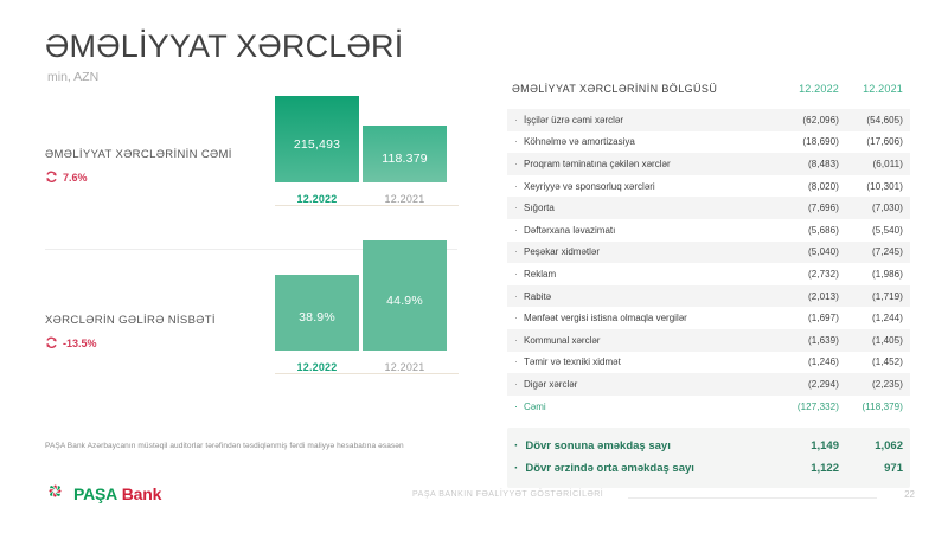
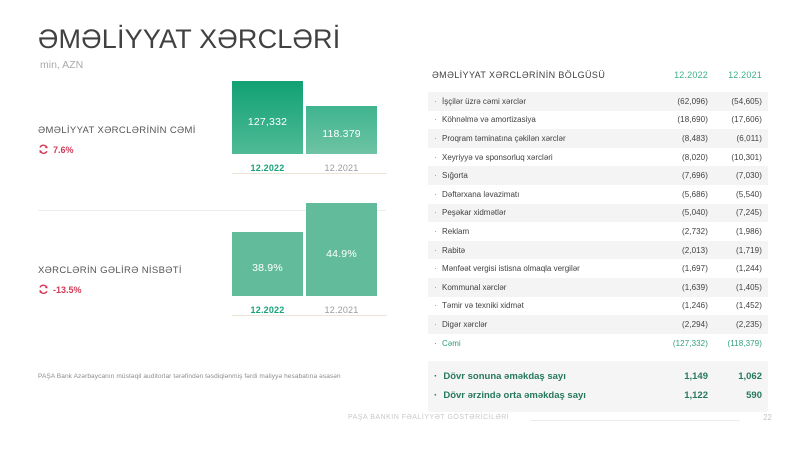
  ƏMƏLİYYAT XƏRCLƏRİ
  min, AZN
  ƏMƏLİYYAT XƏRCLƏRİNİN CƏMİ
  7.6%
- 215,493
+ 127,332
  12.2022
  118.379
  12.2021
  XƏRCLƏRİN GƏLİRƏ NİSBƏTİ
  -13.5%
  38.9%
  12.2022
  44.9%
  12.2021
  ƏMƏLİYYAT XƏRCLƏRİNİN BÖLGÜSÜ
  12.2022
  12.2021
  ·
  İşçilər üzrə cəmi xərclər
  (62,096)
  (54,605)
  ·
  Köhnəlmə və amortizasiya
  (18,690)
  (17,606)
  ·
  Proqram təminatına çəkilən xərclər
  (8,483)
  (6,011)
  ·
  Xeyriyyə və sponsorluq xərcləri
  (8,020)
  (10,301)
  ·
  Sığorta
  (7,696)
  (7,030)
  ·
  Dəftərxana ləvazimatı
  (5,686)
  (5,540)
  ·
  Peşəkar xidmətlər
  (5,040)
  (7,245)
  ·
  Reklam
  (2,732)
  (1,986)
  ·
  Rabitə
  (2,013)
  (1,719)
  ·
  Mənfəət vergisi istisna olmaqla vergilər
  (1,697)
  (1,244)
  ·
  Kommunal xərclər
  (1,639)
  (1,405)
  ·
  Təmir və texniki xidmət
  (1,246)
  (1,452)
  ·
  Digər xərclər
  (2,294)
  (2,235)
  ·
  Cəmi
  (127,332)
  (118,379)
  ·
  Dövr sonuna əməkdaş sayı
  1,149
  1,062
  ·
  Dövr ərzində orta əməkdaş sayı
  1,122
- 971
+ 590
- PAŞA Bank
  22
